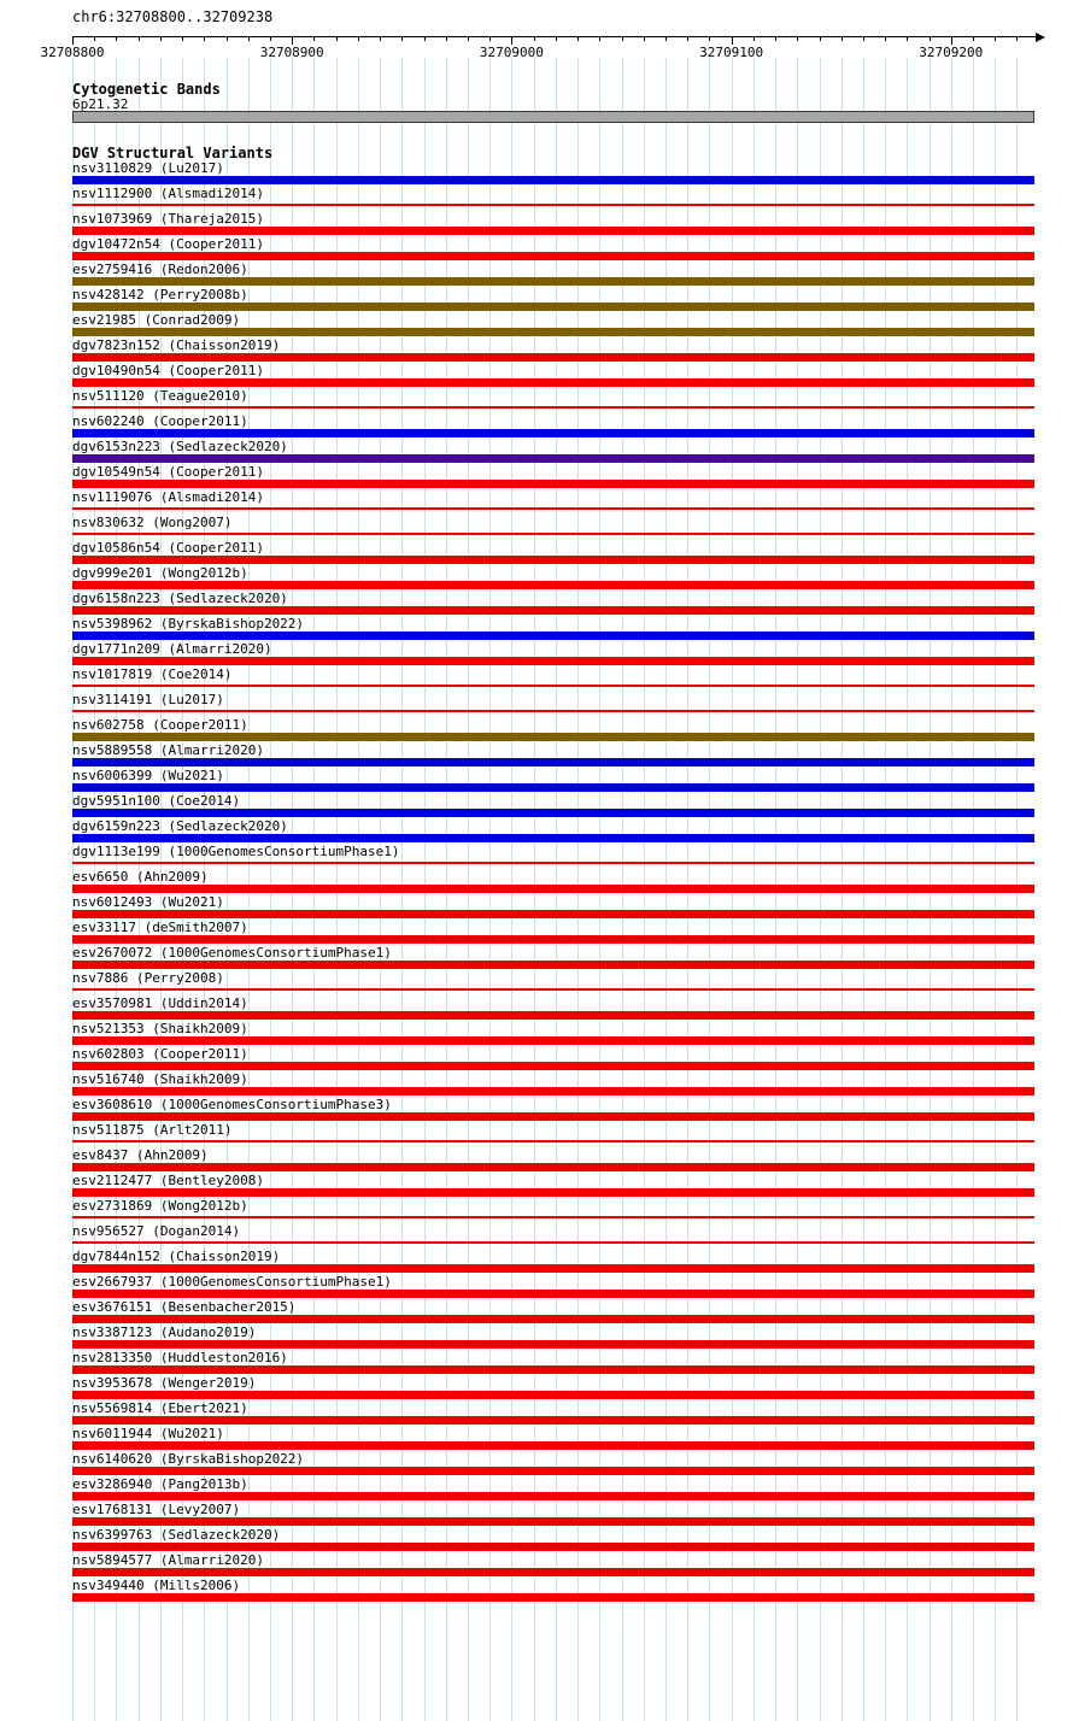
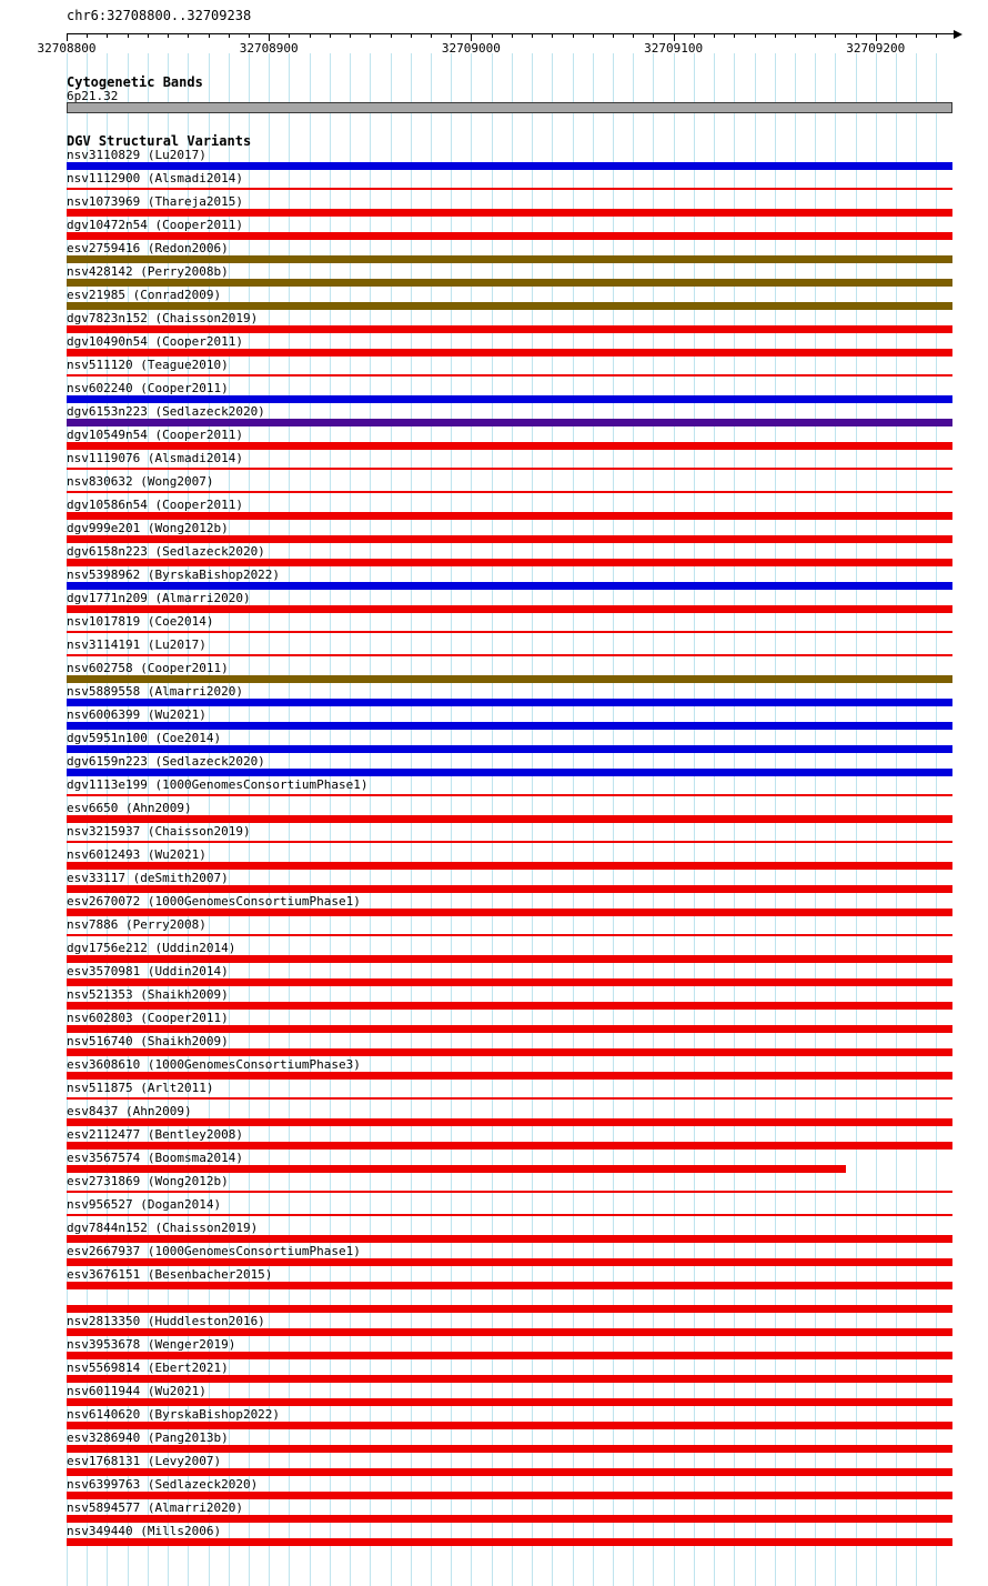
  chr6:32708800..32709238
  32708800
  32708900
  32709000
  32709100
  32709200
  Cytogenetic Bands
  6p21.32
  DGV Structural Variants
  nsv3110829 (Lu2017)
  nsv1112900 (Alsmadi2014)
  nsv1073969 (Thareja2015)
  dgv10472n54 (Cooper2011)
  esv2759416 (Redon2006)
  nsv428142 (Perry2008b)
  esv21985 (Conrad2009)
  dgv7823n152 (Chaisson2019)
  dgv10490n54 (Cooper2011)
  nsv511120 (Teague2010)
  nsv602240 (Cooper2011)
  dgv6153n223 (Sedlazeck2020)
  dgv10549n54 (Cooper2011)
  nsv1119076 (Alsmadi2014)
  nsv830632 (Wong2007)
  dgv10586n54 (Cooper2011)
  dgv999e201 (Wong2012b)
  dgv6158n223 (Sedlazeck2020)
  nsv5398962 (ByrskaBishop2022)
  dgv1771n209 (Almarri2020)
  nsv1017819 (Coe2014)
  nsv3114191 (Lu2017)
  nsv602758 (Cooper2011)
  nsv5889558 (Almarri2020)
  nsv6006399 (Wu2021)
  dgv5951n100 (Coe2014)
  dgv6159n223 (Sedlazeck2020)
  dgv1113e199 (1000GenomesConsortiumPhase1)
  esv6650 (Ahn2009)
+ nsv3215937 (Chaisson2019)
  nsv6012493 (Wu2021)
  esv33117 (deSmith2007)
  esv2670072 (1000GenomesConsortiumPhase1)
  nsv7886 (Perry2008)
+ dgv1756e212 (Uddin2014)
  esv3570981 (Uddin2014)
  nsv521353 (Shaikh2009)
  nsv602803 (Cooper2011)
  nsv516740 (Shaikh2009)
  esv3608610 (1000GenomesConsortiumPhase3)
  nsv511875 (Arlt2011)
  esv8437 (Ahn2009)
  esv2112477 (Bentley2008)
+ esv3567574 (Boomsma2014)
  esv2731869 (Wong2012b)
  nsv956527 (Dogan2014)
  dgv7844n152 (Chaisson2019)
  esv2667937 (1000GenomesConsortiumPhase1)
  esv3676151 (Besenbacher2015)
- nsv3387123 (Audano2019)
  nsv2813350 (Huddleston2016)
  nsv3953678 (Wenger2019)
  nsv5569814 (Ebert2021)
  nsv6011944 (Wu2021)
  nsv6140620 (ByrskaBishop2022)
  esv3286940 (Pang2013b)
  esv1768131 (Levy2007)
  nsv6399763 (Sedlazeck2020)
  nsv5894577 (Almarri2020)
  nsv349440 (Mills2006)
